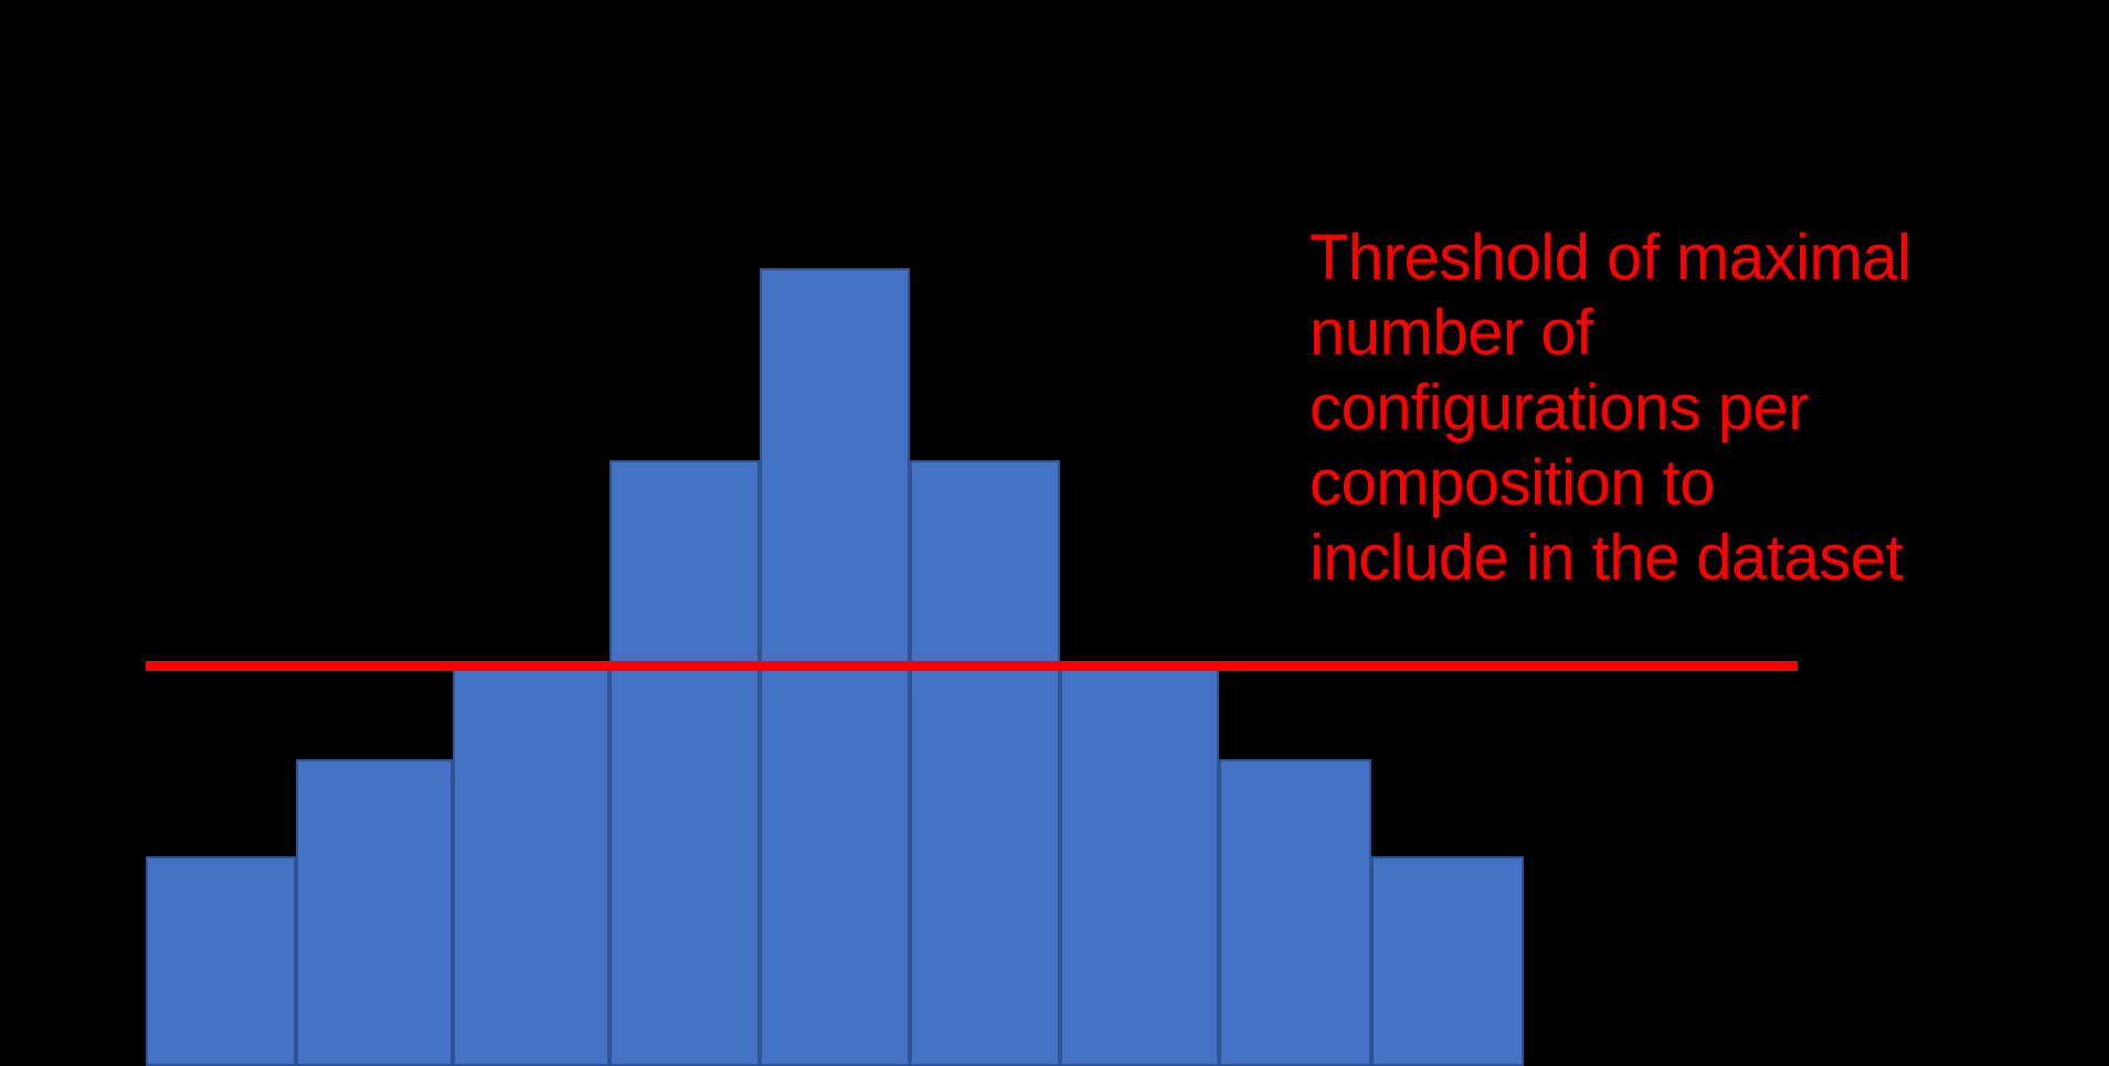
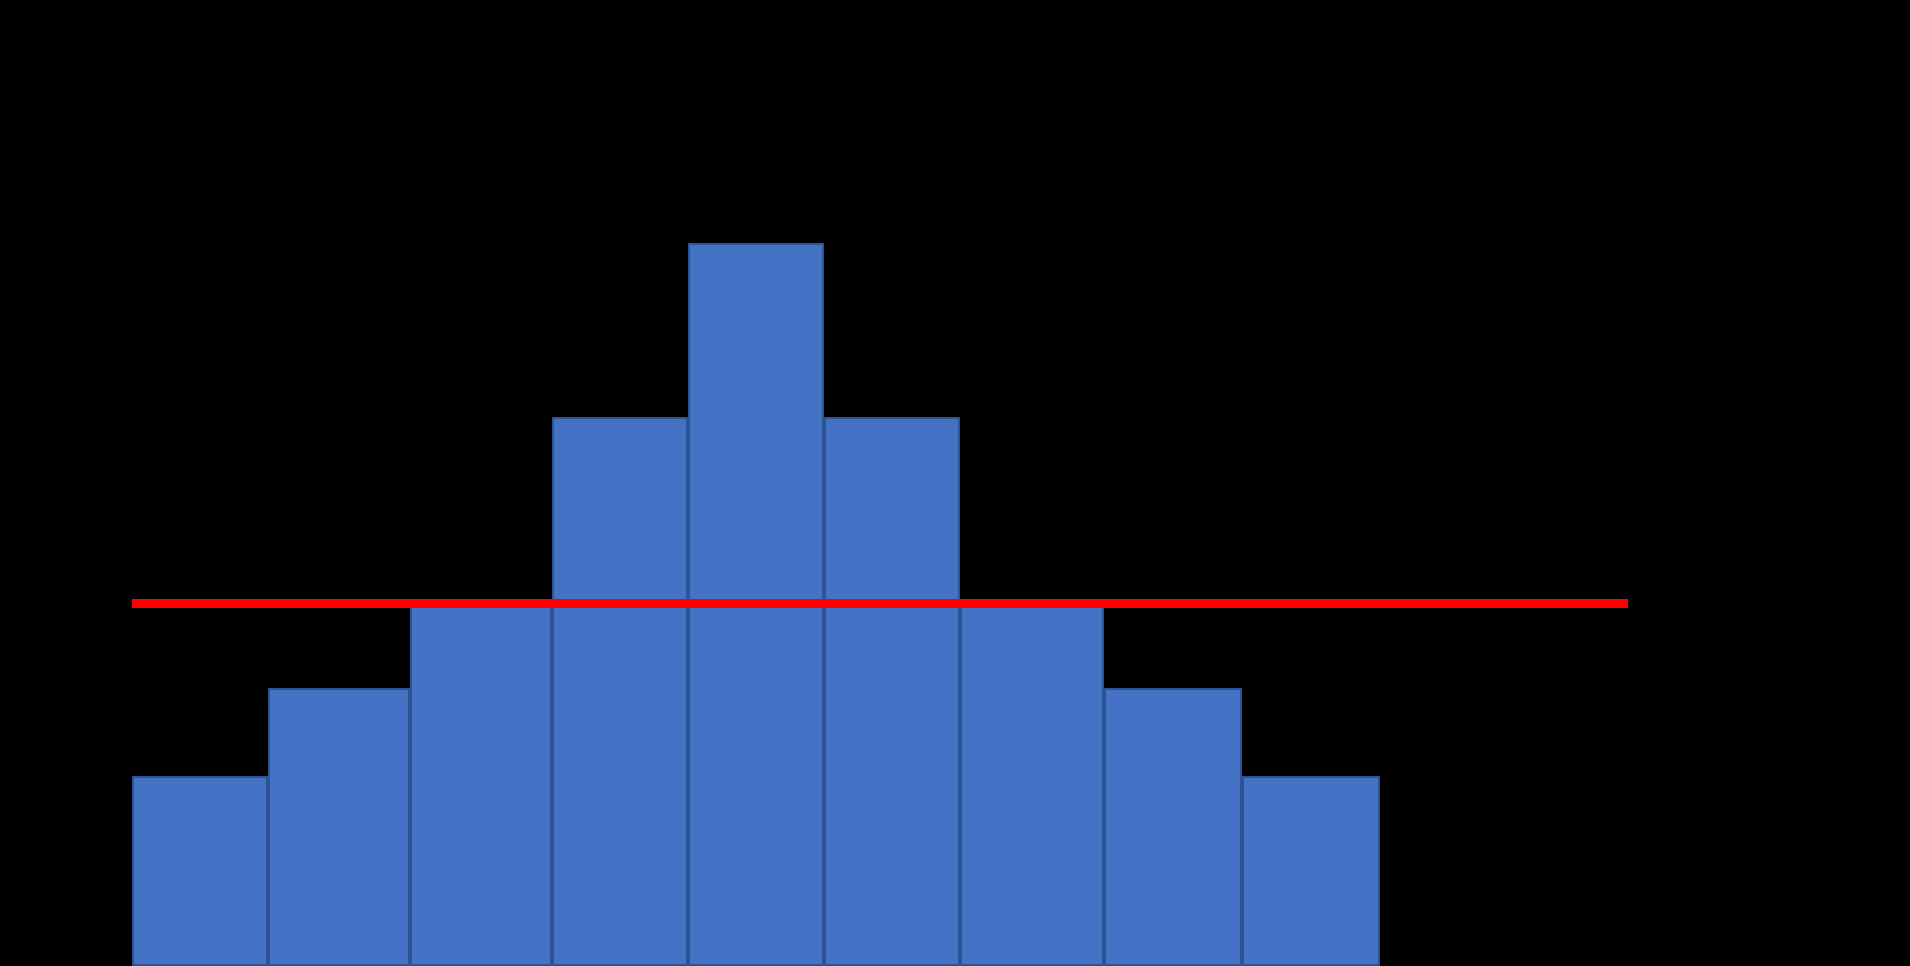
- Threshold of maximal number of configurations per composition to include in the dataset
